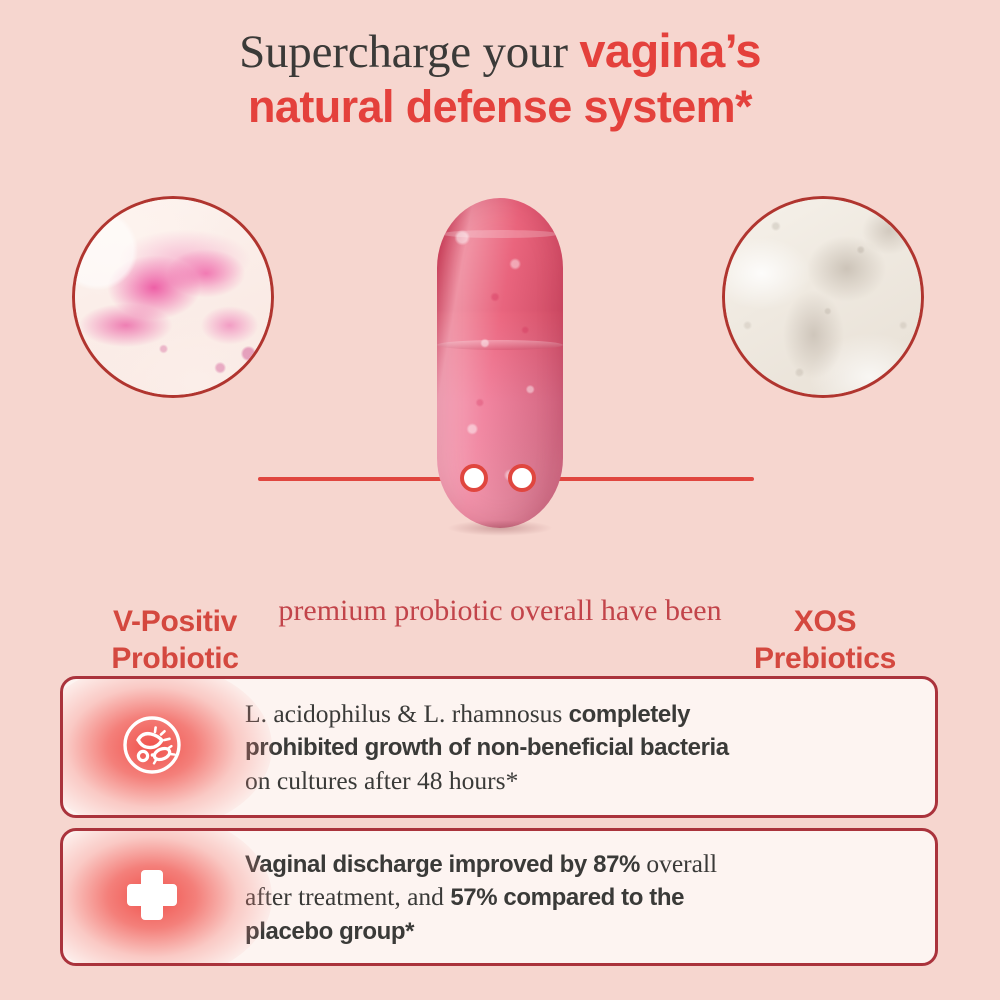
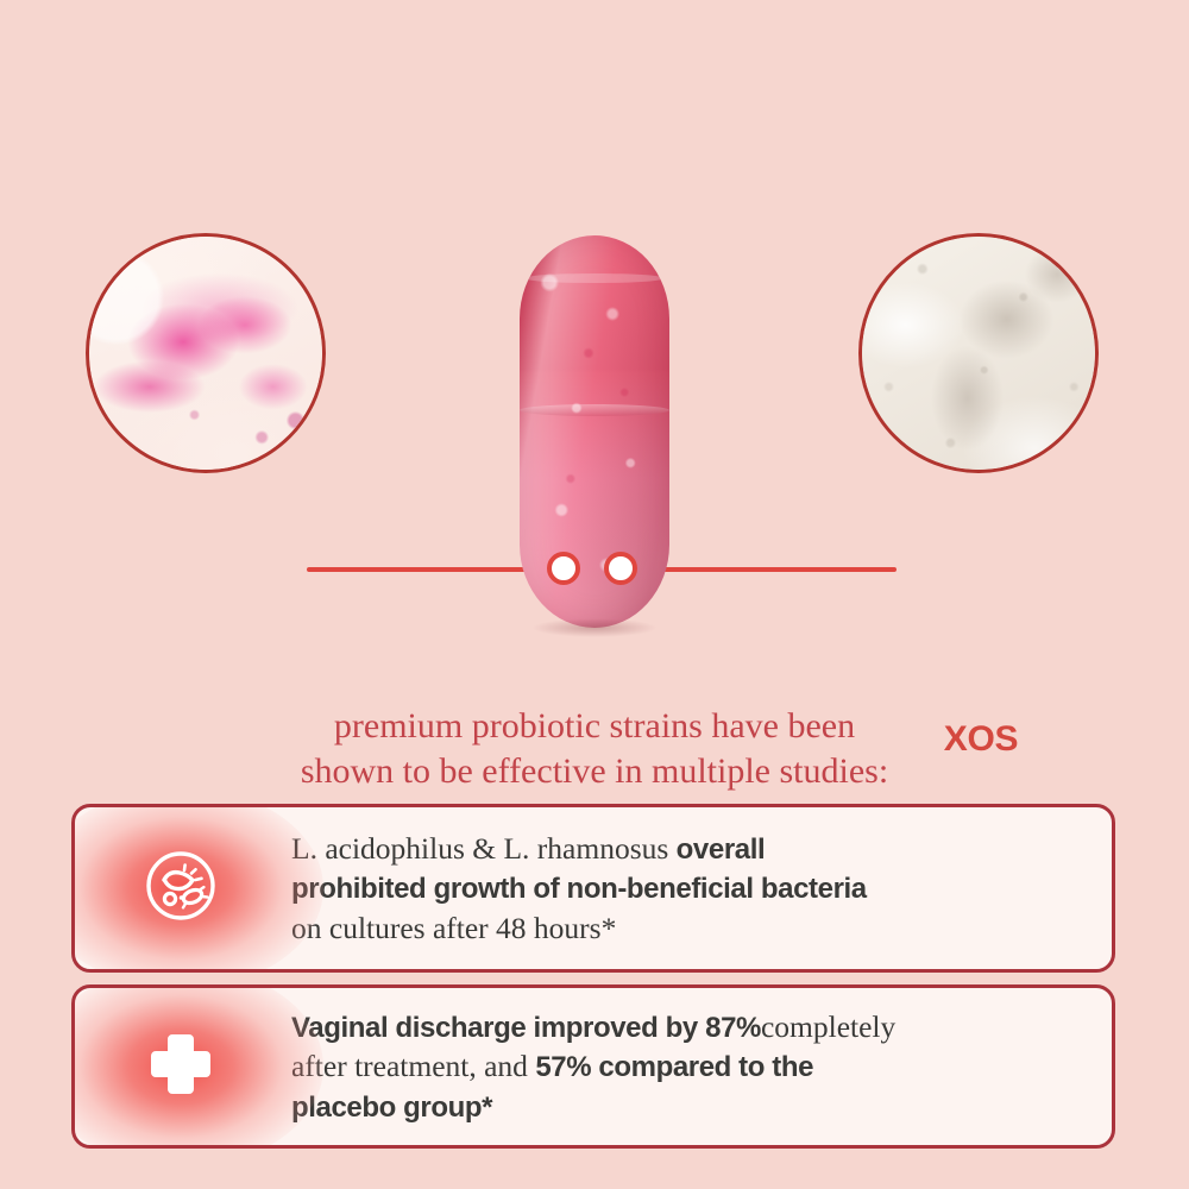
- Supercharge your vagina’s
- natural defense system*
- V-Positiv
- Probiotic
  XOS
- Prebiotics
- premium probiotic overall have been
+ premium probiotic strains have been
+ shown to be effective in multiple studies:
- . acidophilus & L. rhamnosus completely
+ . acidophilus & L. rhamnosus overall
  ohibited growth of non-beneficial bacteria
  n cultures after 48 hours*
- aginal discharge improved by 87% overall
+ aginal discharge improved by 87%completely
  er treatment, and 57% compared to the
  lacebo group*
